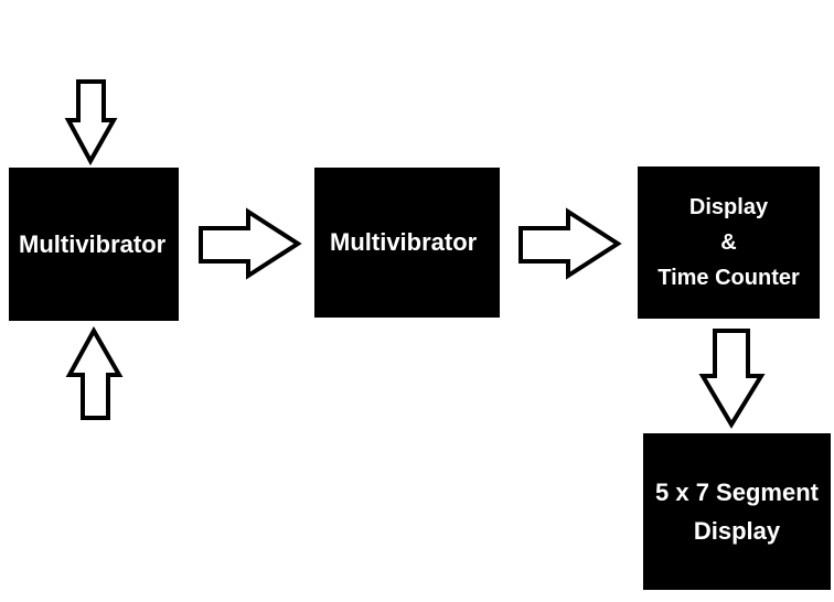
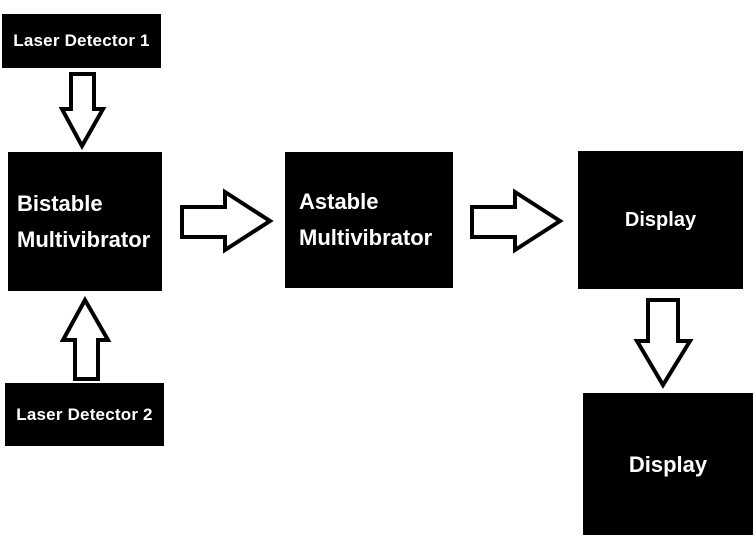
+ Laser Detector 1
+ Bistable
  Multivibrator
+ Laser Detector 2
+ Astable
  Multivibrator
  Display
- &
- Time Counter
- 5 x 7 Segment
  Display
